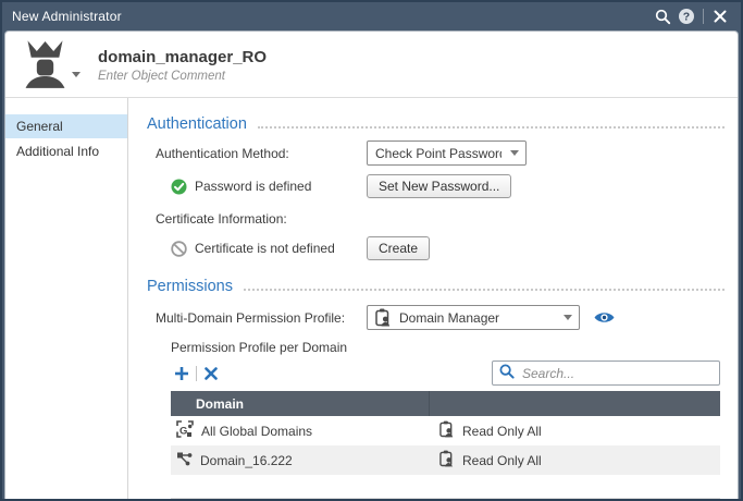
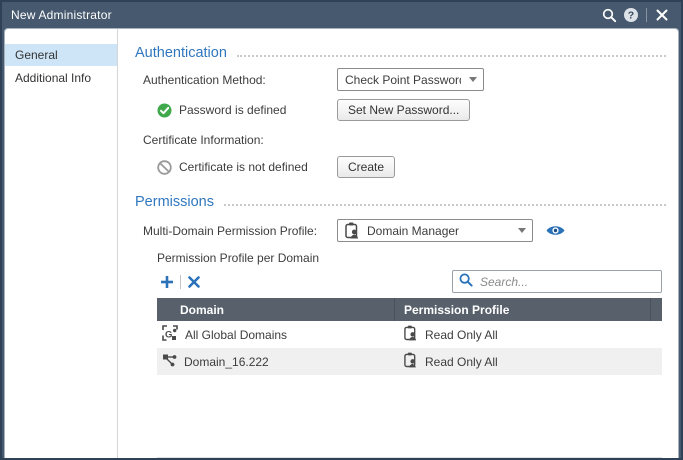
  New Administrator
  ?
- domain_manager_RO
- Enter Object Comment
  General
  Additional Info
  Authentication
  Authentication Method:
  Check Point Passwor
  Password is defined
  Set New Password...
  Certificate Information:
  Certificate is not defined
  Create
  Permissions
  Multi-Domain Permission Profile:
  Domain Manager
  Permission Profile per Domain
  Search...
  Domain
+ Permission Profile
  G
  All Global Domains
  Read Only All
  Domain_16.222
  Read Only All
